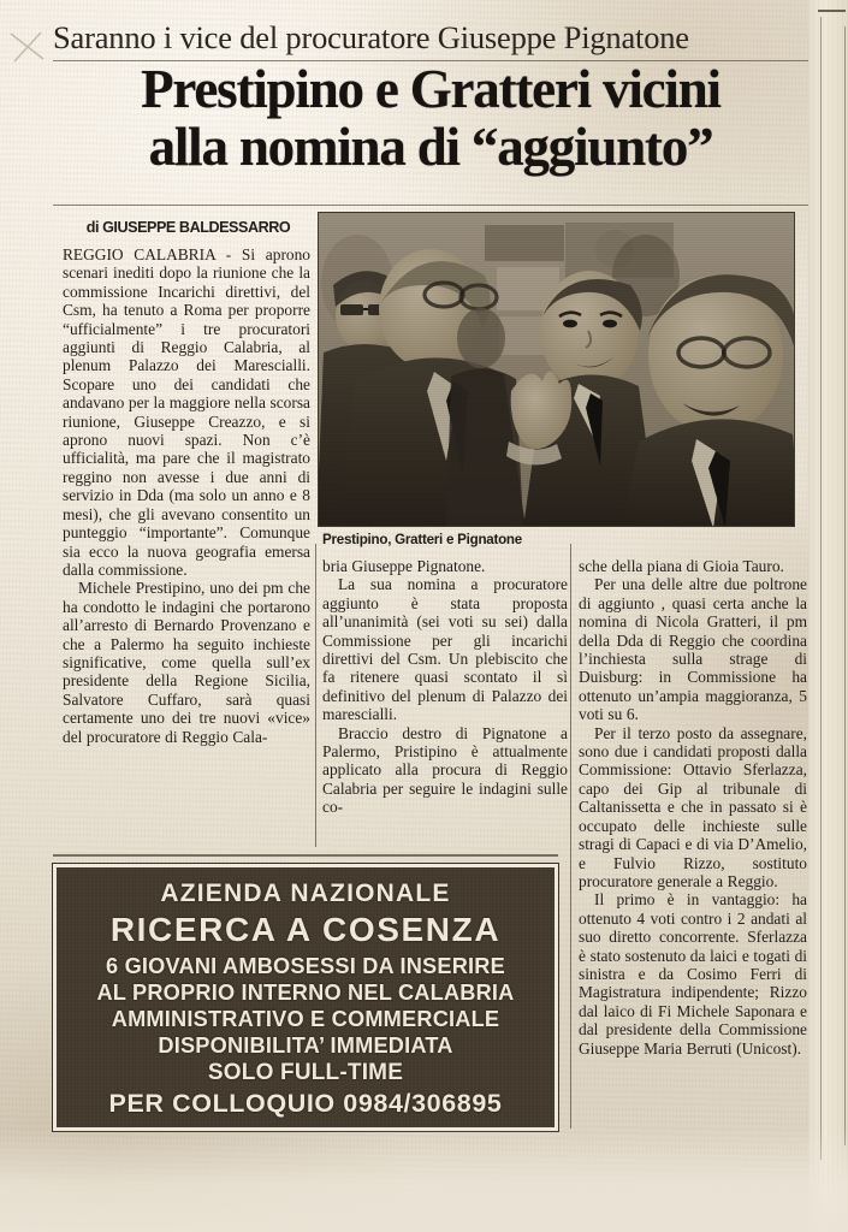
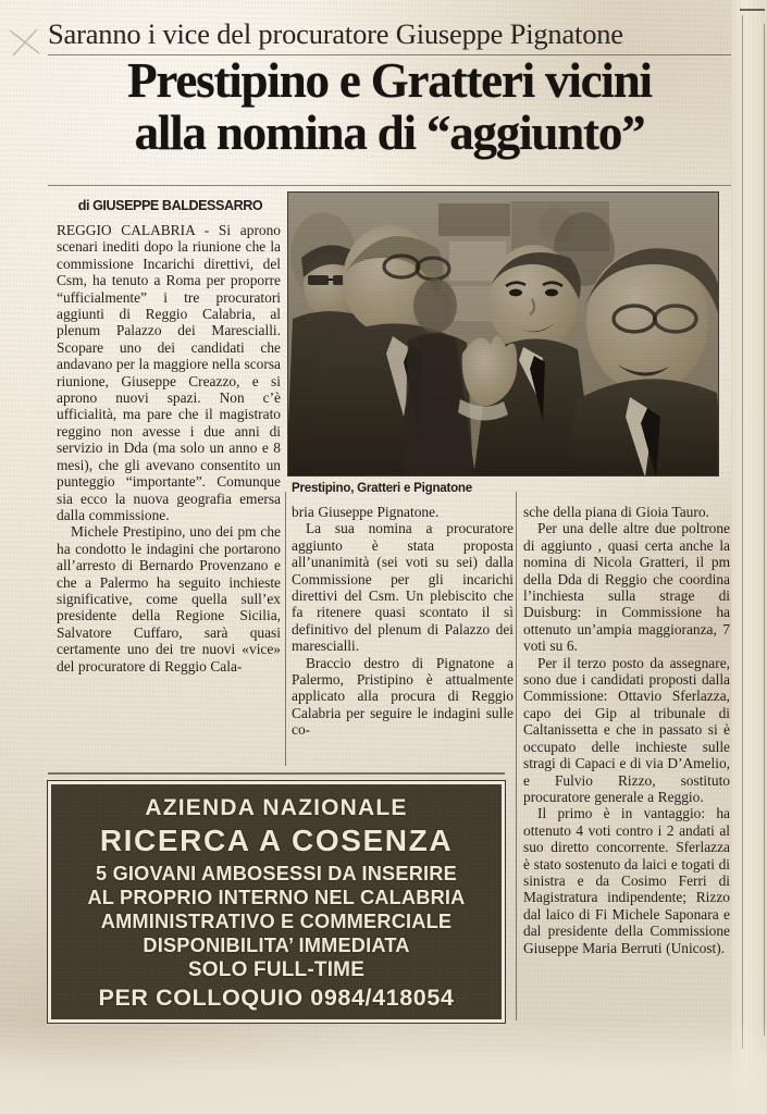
  Saranno i vice del procuratore Giuseppe Pignatone
  Prestipino e Gratteri vicini
  alla nomina di “aggiunto”
  di GIUSEPPE BALDESSARRO
  Prestipino, Gratteri e Pignatone
  REGGIO CALABRIA - Si aprono scenari inediti dopo la riunione che la commissione Incarichi direttivi, del Csm, ha tenuto a Roma per proporre “ufficialmente” i tre procuratori aggiunti di Reggio Calabria, al plenum Palazzo dei Marescialli. Scopare uno dei candidati che andavano per la maggiore nella scorsa riunione, Giuseppe Creazzo, e si aprono nuovi spazi. Non c’è ufficialità, ma pare che il magistrato reggino non avesse i due anni di servizio in Dda (ma solo un anno e 8 mesi), che gli avevano consentito un punteggio “importante”. Comunque sia ecco la nuova geografia emersa dalla commissione.
  Michele Prestipino, uno dei pm che ha condotto le indagini che portarono all’arresto di Bernardo Provenzano e che a Palermo ha seguito inchieste significative, come quella sull’ex presidente della Regione Sicilia, Salvatore Cuffaro, sarà quasi certamente uno dei tre nuovi «vice» del procuratore di Reggio Cala-
  bria Giuseppe Pignatone.
  La sua nomina a procuratore aggiunto è stata proposta all’unanimità (sei voti su sei) dalla Commissione per gli incarichi direttivi del Csm. Un plebiscito che fa ritenere quasi scontato il sì definitivo del plenum di Palazzo dei marescialli.
  Braccio destro di Pignatone a Palermo, Pristipino è attualmente applicato alla procura di Reggio Calabria per seguire le indagini sulle co-
  sche della piana di Gioia Tauro.
- Per una delle altre due poltrone di aggiunto , quasi certa anche la nomina di Nicola Gratteri, il pm della Dda di Reggio che coordina l’inchiesta sulla strage di Duisburg: in Commissione ha ottenuto un’ampia maggioranza, 5 voti su 6.
+ Per una delle altre due poltrone di aggiunto , quasi certa anche la nomina di Nicola Gratteri, il pm della Dda di Reggio che coordina l’inchiesta sulla strage di Duisburg: in Commissione ha ottenuto un’ampia maggioranza, 7 voti su 6.
  Per il terzo posto da assegnare, sono due i candidati proposti dalla Commissione: Ottavio Sferlazza, capo dei Gip al tribunale di Caltanissetta e che in passato si è occupato delle inchieste sulle stragi di Capaci e di via D’Amelio, e Fulvio Rizzo, sostituto procuratore generale a Reggio.
  Il primo è in vantaggio: ha ottenuto 4 voti contro i 2 andati al suo diretto concorrente. Sferlazza è stato sostenuto da laici e togati di sinistra e da Cosimo Ferri di Magistratura indipendente; Rizzo dal laico di Fi Michele Saponara e dal presidente della Commissione Giuseppe Maria Berruti (Unicost).
  AZIENDA NAZIONALE
  RICERCA A COSENZA
- 6 GIOVANI AMBOSESSI DA INSERIRE
+ 5 GIOVANI AMBOSESSI DA INSERIRE
  AL PROPRIO INTERNO NEL CALABRIA
  AMMINISTRATIVO E COMMERCIALE
  DISPONIBILITA’ IMMEDIATA
  SOLO FULL-TIME
- PER COLLOQUIO 0984/306895
+ PER COLLOQUIO 0984/418054
